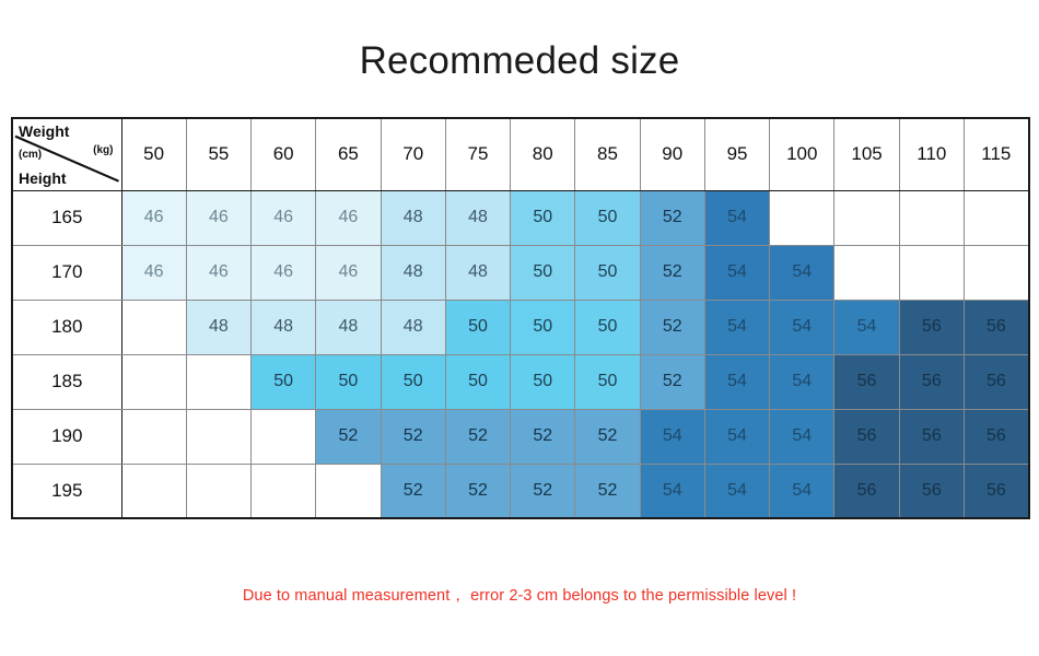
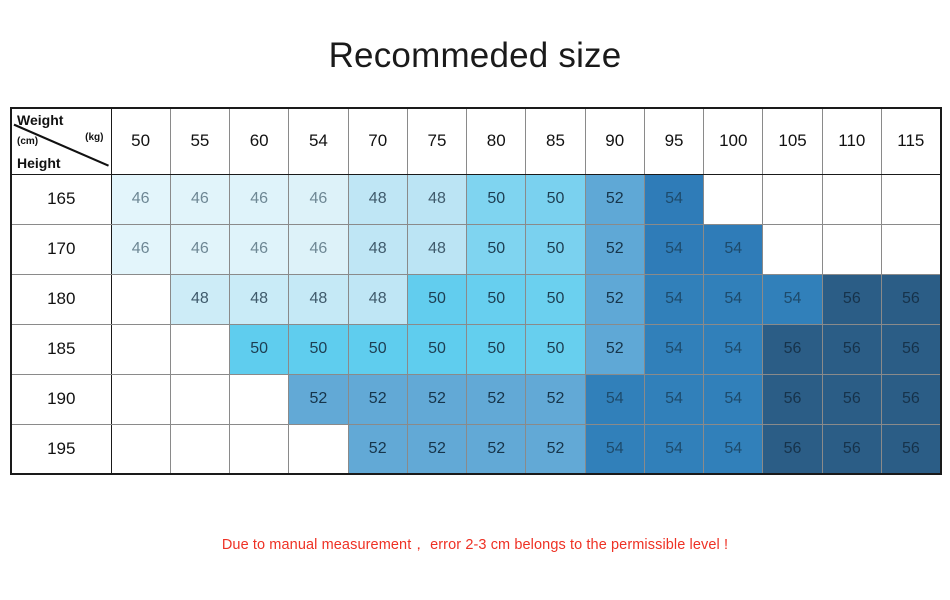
  Recommeded size
- Weight (kg) (cm) Height	50	55	60	65	70	75	80	85	90	95	100	105	110	115
+ Weight (kg) (cm) Height	50	55	60	54	70	75	80	85	90	95	100	105	110	115
  165	46	46	46	46	48	48	50	50	52	54
  170	46	46	46	46	48	48	50	50	52	54	54
  180		48	48	48	48	50	50	50	52	54	54	54	56	56
  185			50	50	50	50	50	50	52	54	54	56	56	56
  190				52	52	52	52	52	54	54	54	56	56	56
  195					52	52	52	52	54	54	54	56	56	56
  Due to manual measurement， error 2-3 cm belongs to the permissible level !
